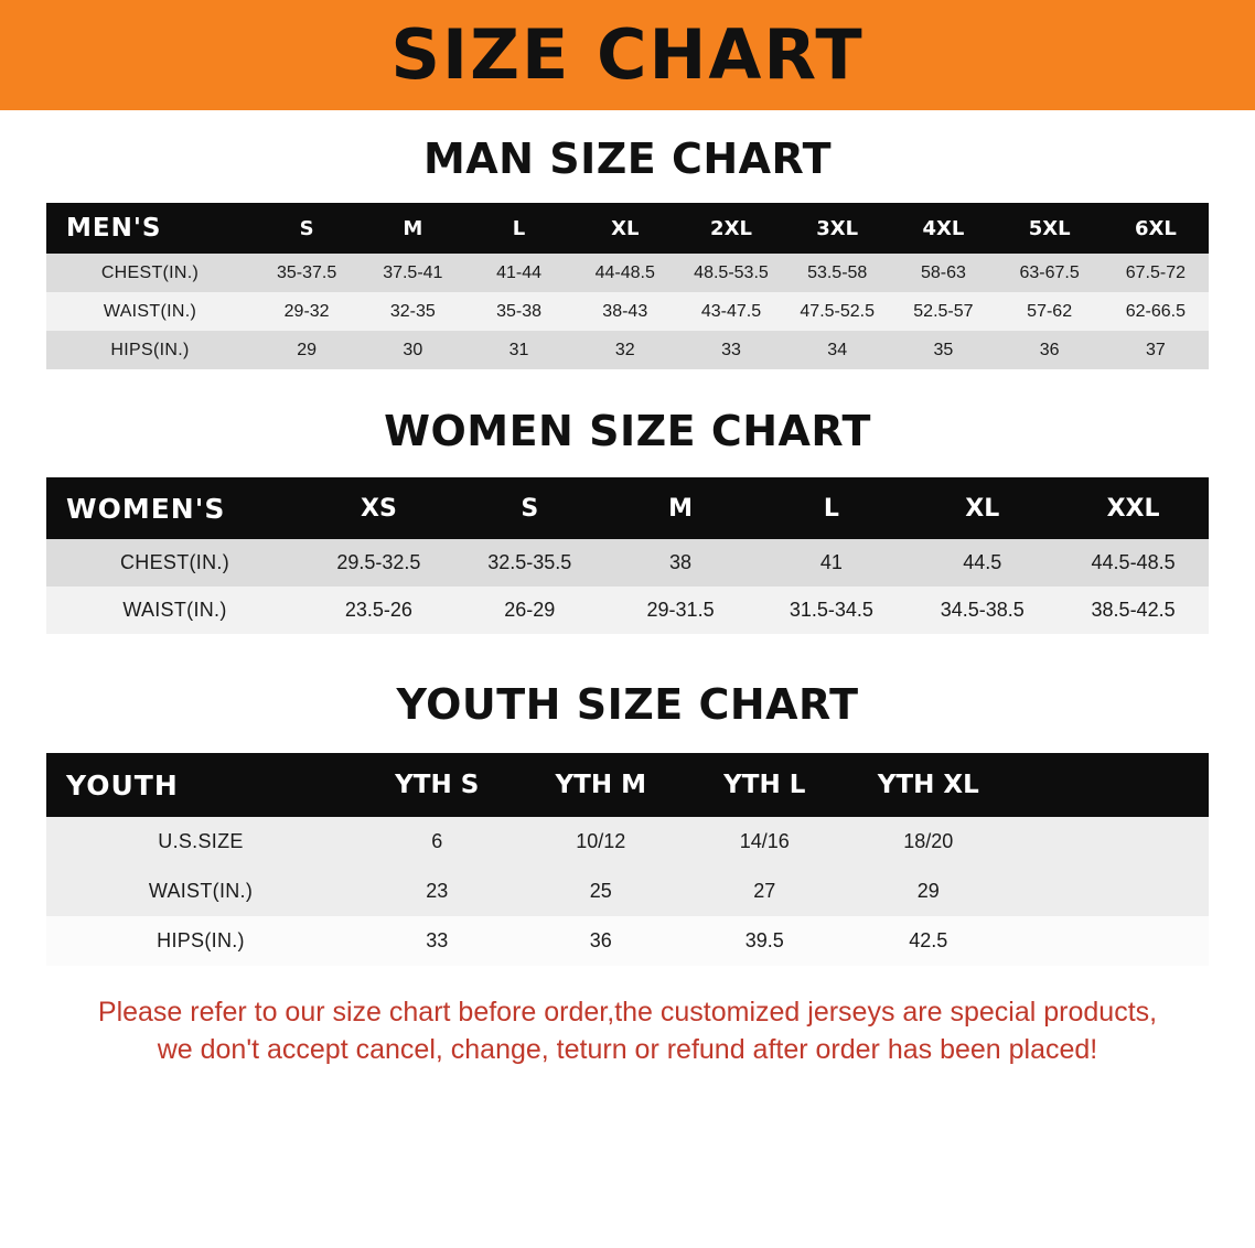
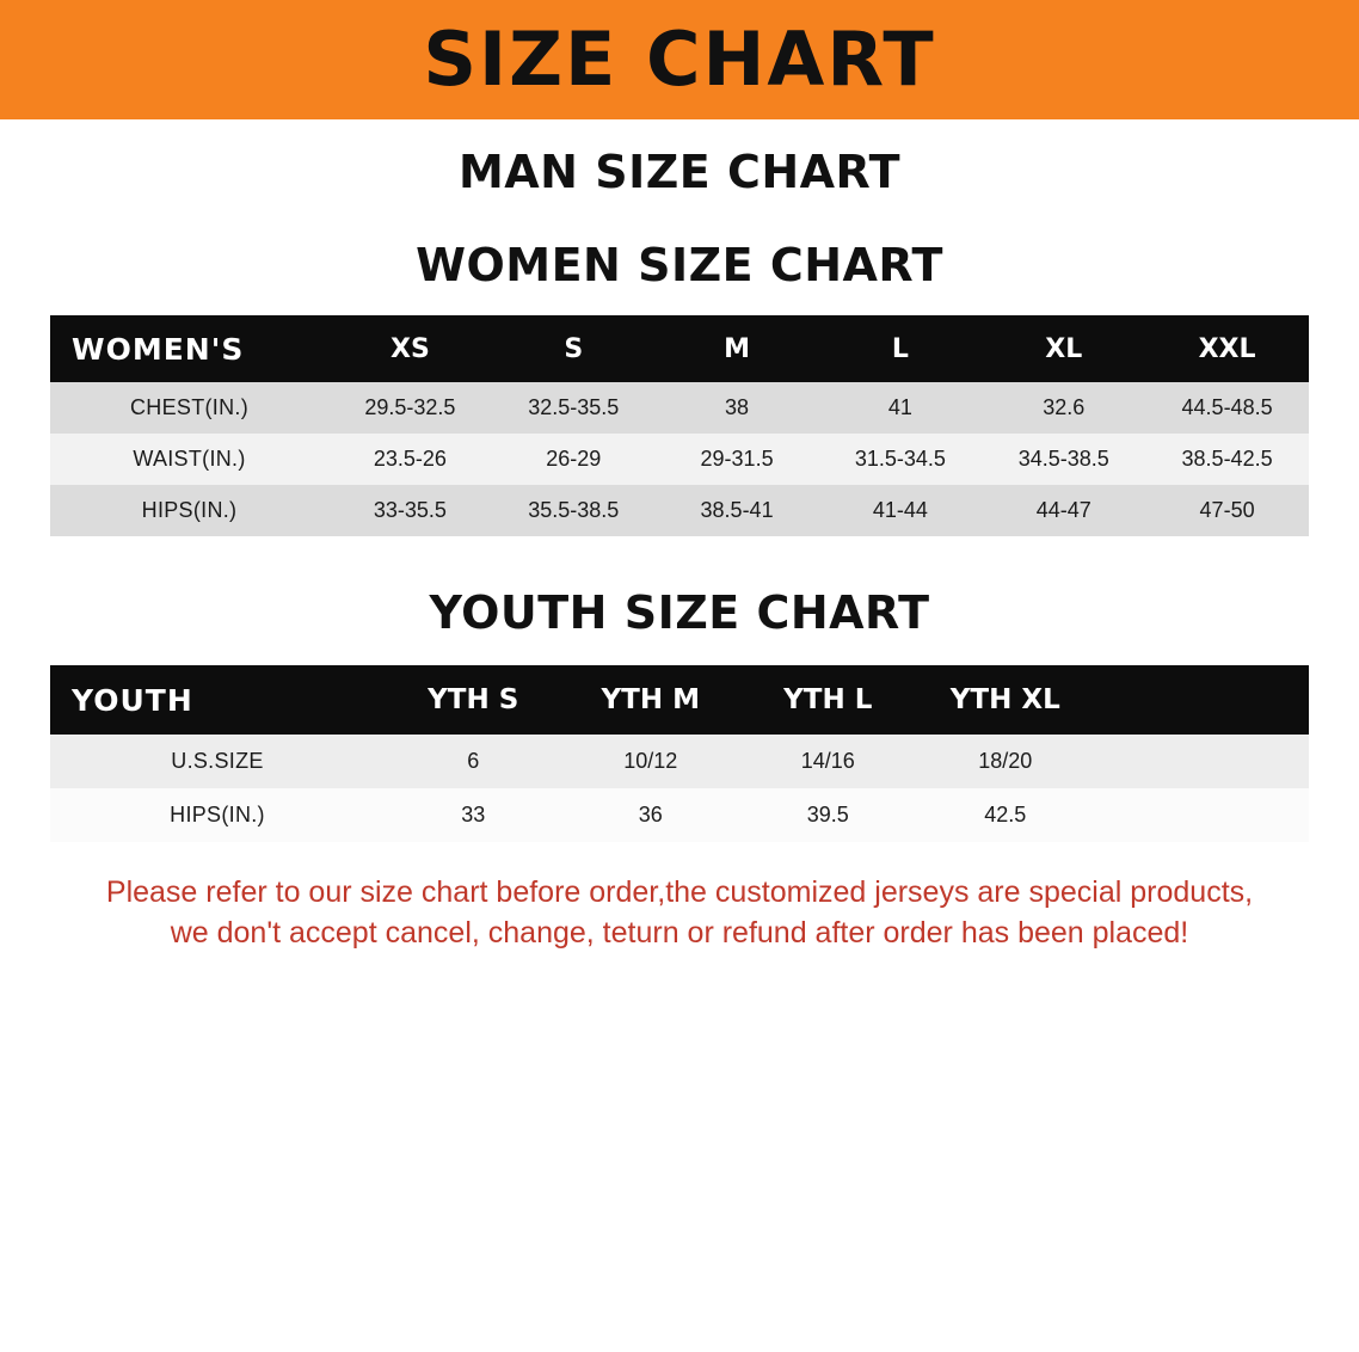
  SIZE CHART
  MAN SIZE CHART
- MEN'S	S	M	L	XL	2XL	3XL	4XL	5XL	6XL
- CHEST(IN.)	35-37.5	37.5-41	41-44	44-48.5	48.5-53.5	53.5-58	58-63	63-67.5	67.5-72
- WAIST(IN.)	29-32	32-35	35-38	38-43	43-47.5	47.5-52.5	52.5-57	57-62	62-66.5
- HIPS(IN.)	29	30	31	32	33	34	35	36	37
  WOMEN SIZE CHART
  WOMEN'S	XS	S	M	L	XL	XXL
- CHEST(IN.)	29.5-32.5	32.5-35.5	38	41	44.5	44.5-48.5
+ CHEST(IN.)	29.5-32.5	32.5-35.5	38	41	32.6	44.5-48.5
  WAIST(IN.)	23.5-26	26-29	29-31.5	31.5-34.5	34.5-38.5	38.5-42.5
+ HIPS(IN.)	33-35.5	35.5-38.5	38.5-41	41-44	44-47	47-50
  YOUTH SIZE CHART
  YOUTH	YTH S	YTH M	YTH L	YTH XL
  U.S.SIZE	6	10/12	14/16	18/20
- WAIST(IN.)	23	25	27	29
  HIPS(IN.)	33	36	39.5	42.5
  Please refer to our size chart before order,the customized jerseys are special products,
  we don't accept cancel, change, teturn or refund after order has been placed!
